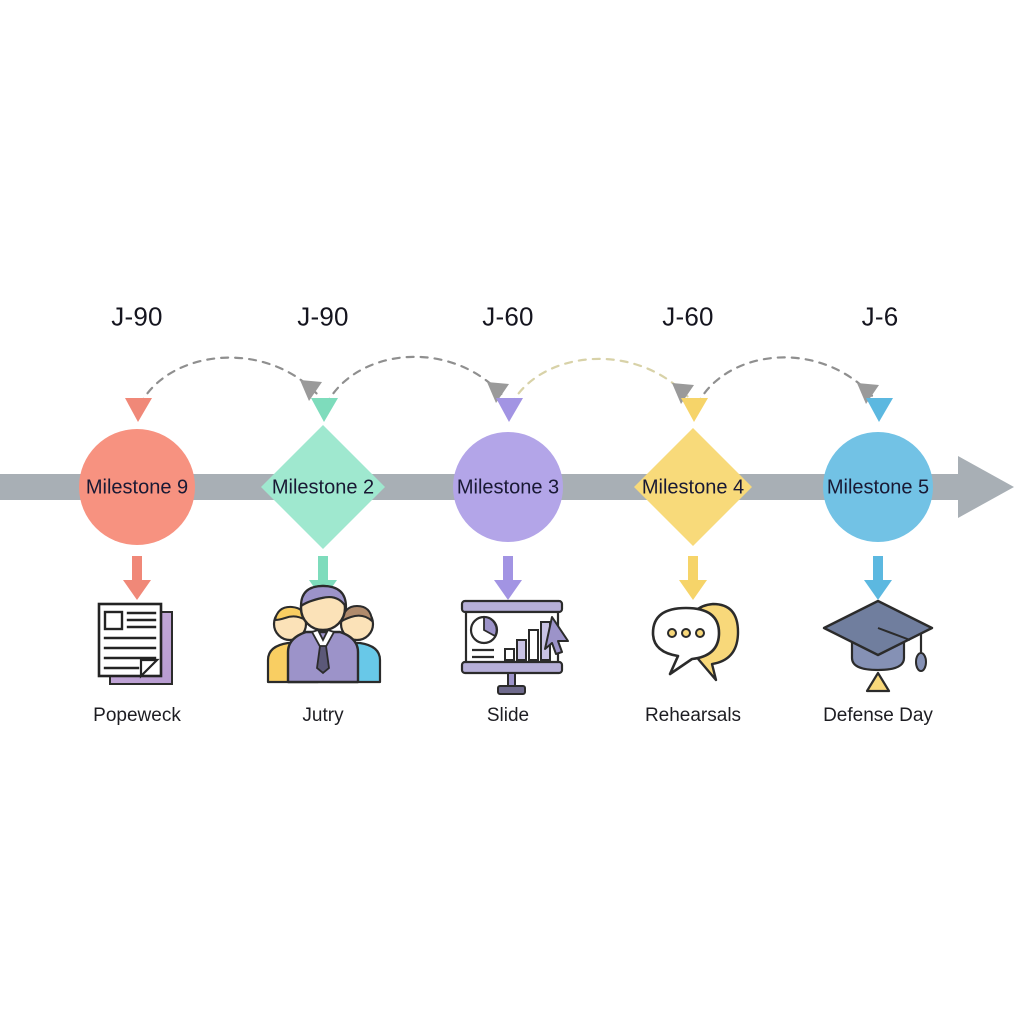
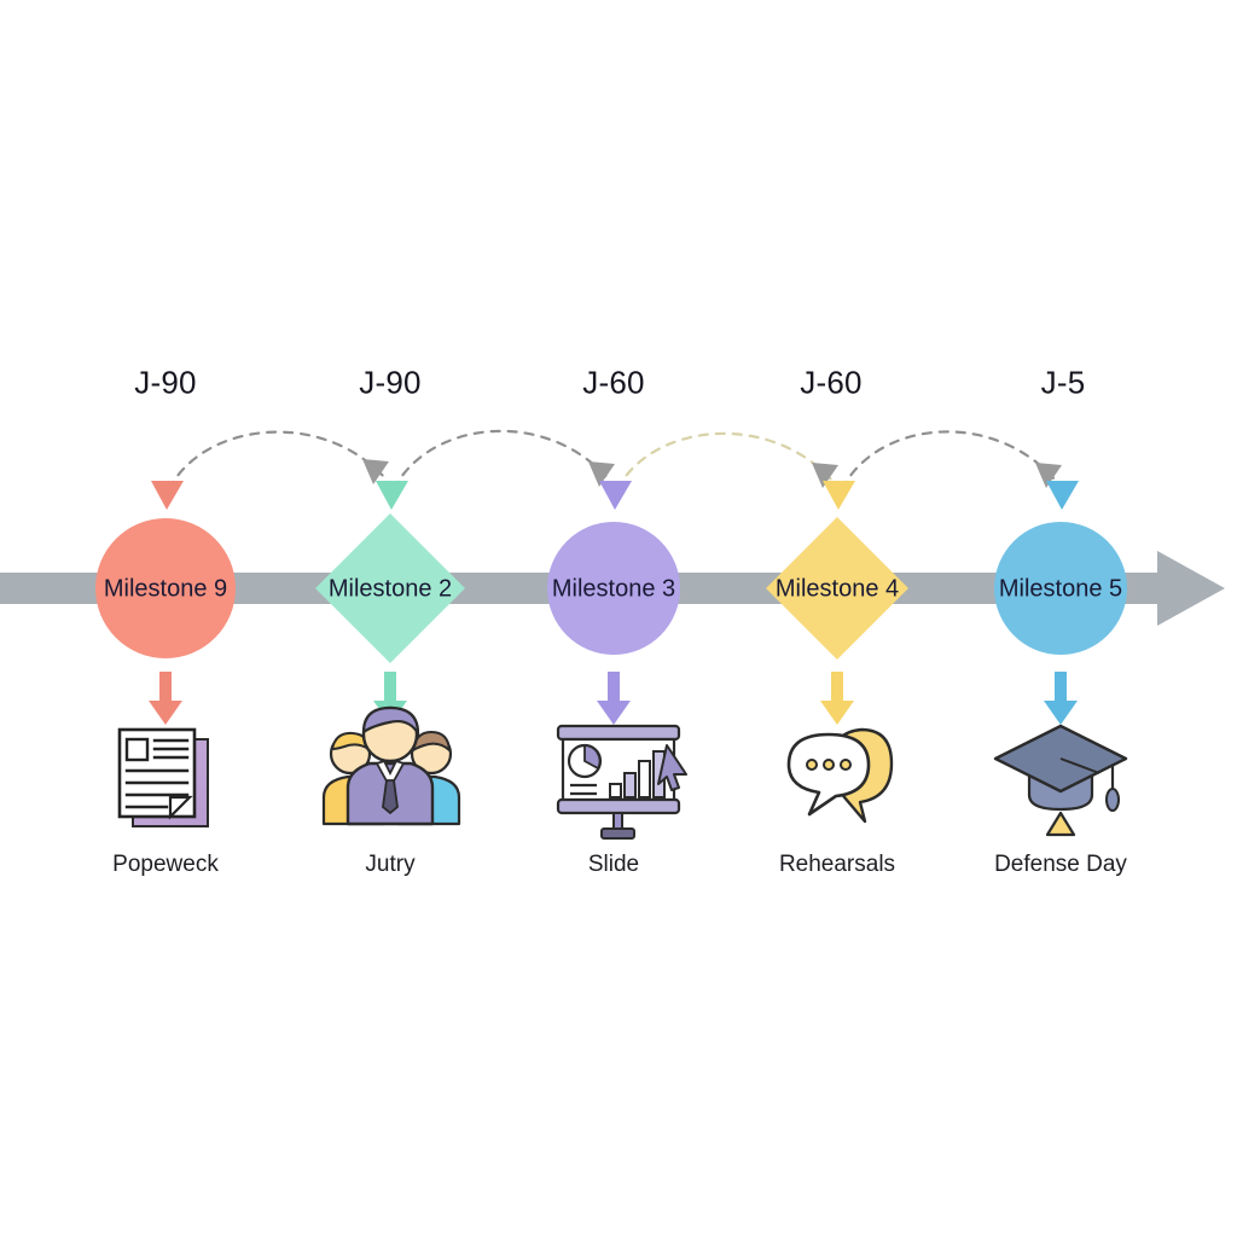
  J-90
  J-90
  J-60
  J-60
- J-6
+ J-5
  Milestone 9
  Milestone 2
  Milestone 3
  Milestone 4
  Milestone 5
  Popeweck
  Jutry
  Slide
  Rehearsals
  Defense Day
